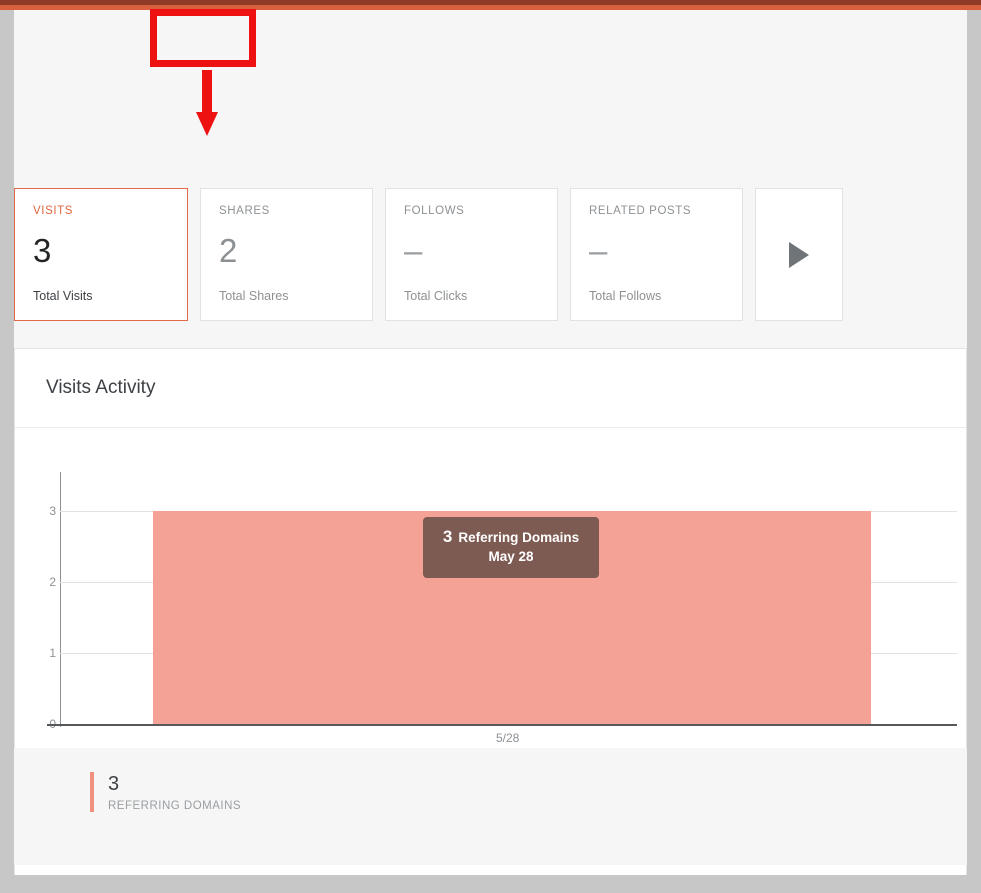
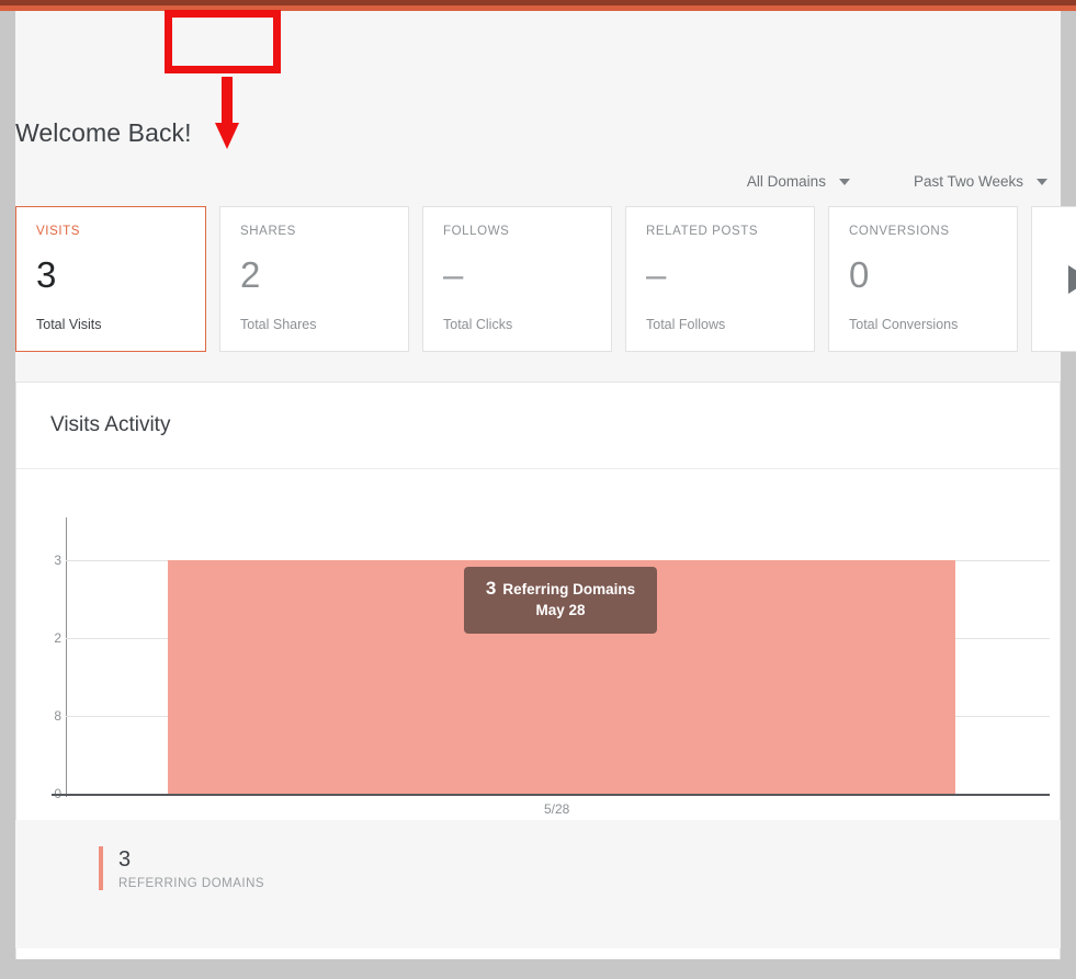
+ Welcome Back!
+ All Domains
+ Past Two Weeks
  VISITS
  3
  Total Visits
  SHARES
  2
  Total Shares
  FOLLOWS
  –
  Total Clicks
  RELATED POSTS
  –
  Total Follows
+ CONVERSIONS
+ 0
+ Total Conversions
  Visits Activity
  3
  2
- 1
+ 8
  5/28
  3 Referring Domains
  May 28
  3
  REFERRING DOMAINS
